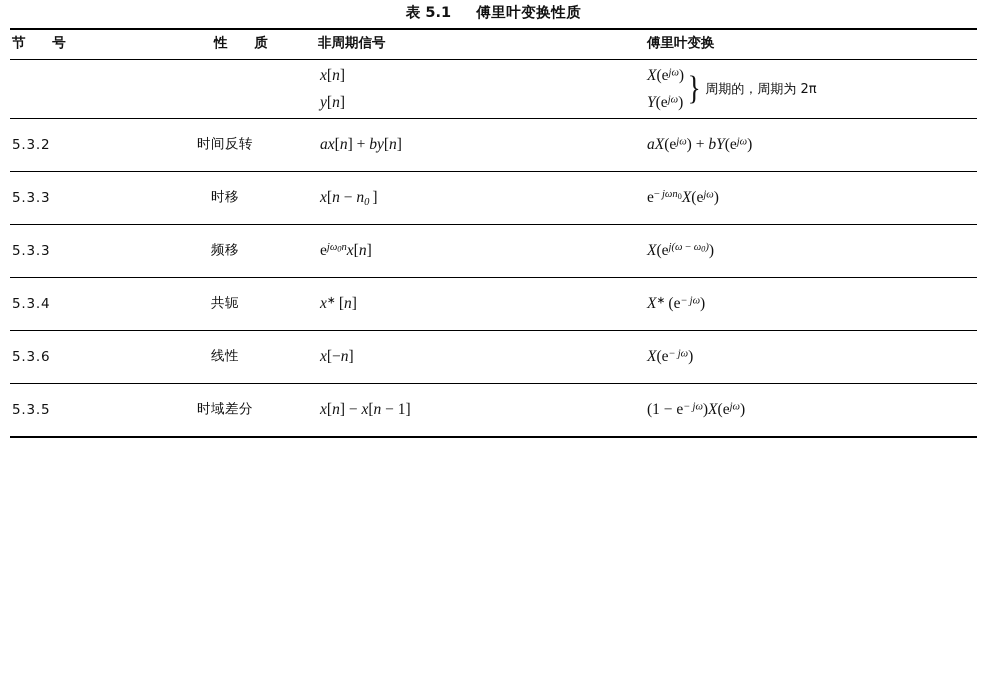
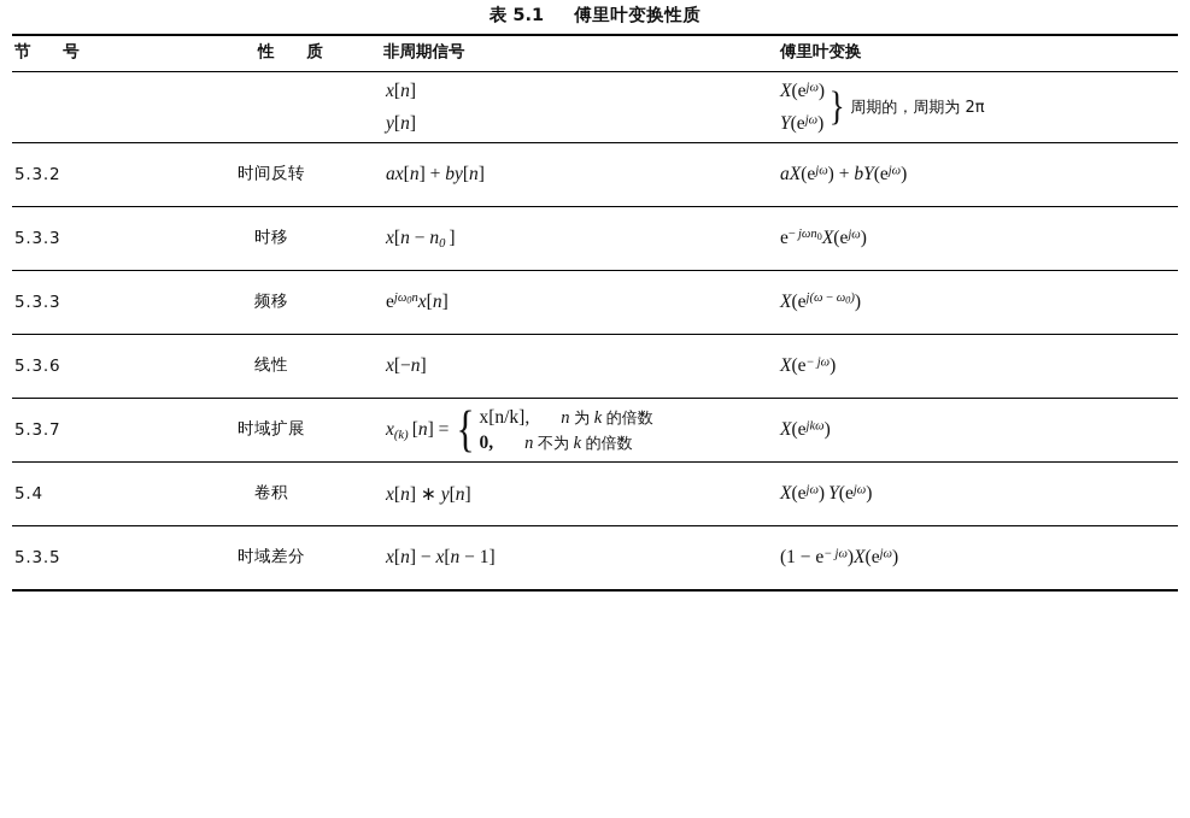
  表 5.1 傅里叶变换性质
  节 号	性 质	非周期信号	傅里叶变换
  		x[n] y[n]	X(ejω) Y(ejω) } 周期的，周期为 2π
  5.3.2	时间反转	ax[n] + by[n]	aX(ejω) + bY(ejω)
  5.3.3	时移	x[n − n0 ]	e− jωn0X(ejω)
  5.3.3	频移	ejω0nx[n]	X(ej(ω − ω0))
- 5.3.4	共轭	x∗ [n]	X∗ (e− jω)
  5.3.6	线性	x[−n]	X(e− jω)
+ 5.3.7	时域扩展	x(k) [n] = { x[n/k], n 为 k 的倍数 0, n 不为 k 的倍数	X(ejkω)
+ 5.4	卷积	x[n] ∗ y[n]	X(ejω) Y(ejω)
  5.3.5	时域差分	x[n] − x[n − 1]	(1 − e− jω)X(ejω)
